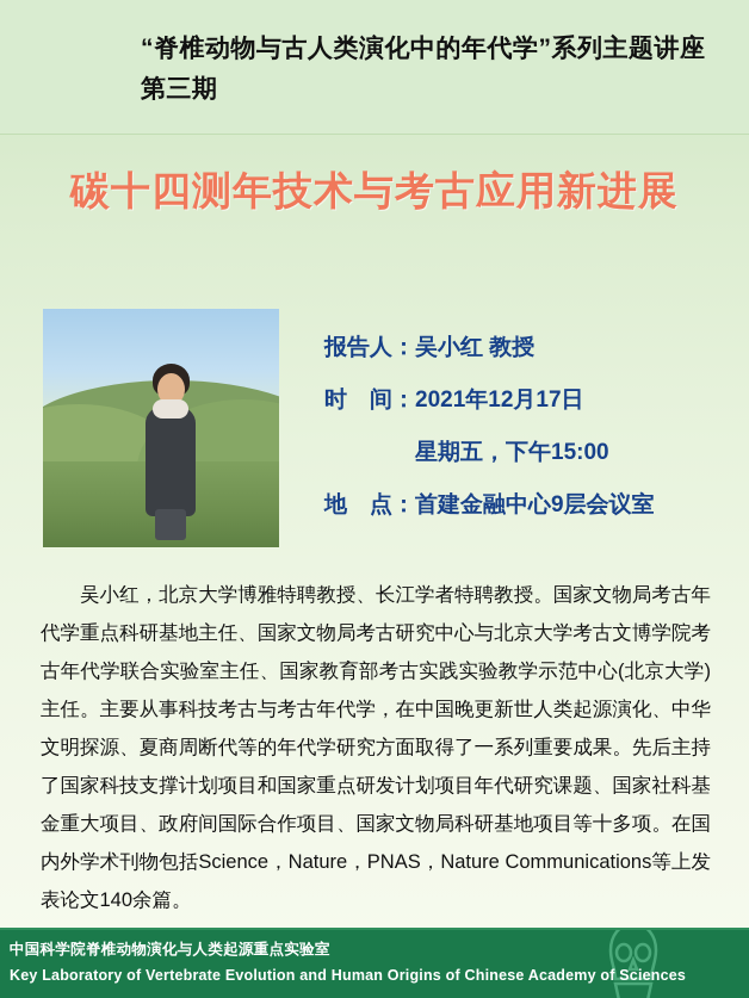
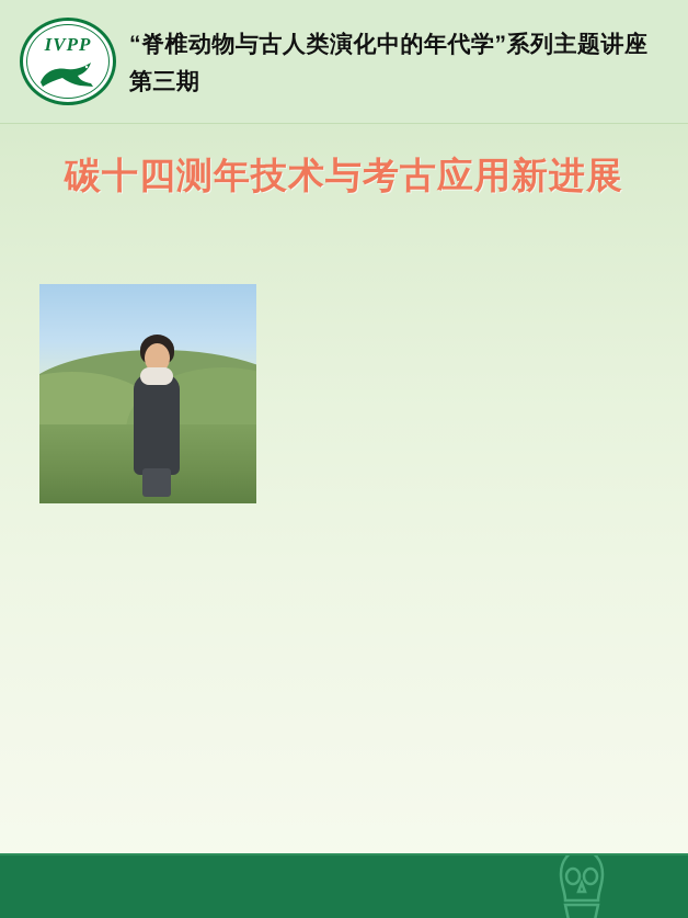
+ IVPP
  “脊椎动物与古人类演化中的年代学”系列主题讲座第三期
  碳十四测年技术与考古应用新进展
- 报告人：吴小红 教授
- 时 间：2021年12月17日
- 星期五，下午15:00
- 地 点：首建金融中心9层会议室
- 吴小红，北京大学博雅特聘教授、长江学者特聘教授。国家文物局考古年代学重点科研基地主任、国家文物局考古研究中心与北京大学考古文博学院考古年代学联合实验室主任、国家教育部考古实践实验教学示范中心(北京大学)主任。主要从事科技考古与考古年代学，在中国晚更新世人类起源演化、中华文明探源、夏商周断代等的年代学研究方面取得了一系列重要成果。先后主持了国家科技支撑计划项目和国家重点研发计划项目年代研究课题、国家社科基金重大项目、政府间国际合作项目、国家文物局科研基地项目等十多项。在国内外学术刊物包括Science，Nature，PNAS，Nature Communications等上发表论文140余篇。
- 中国科学院脊椎动物演化与人类起源重点实验室
- Key Laboratory of Vertebrate Evolution and Human Origins of Chinese Academy of Sciences
